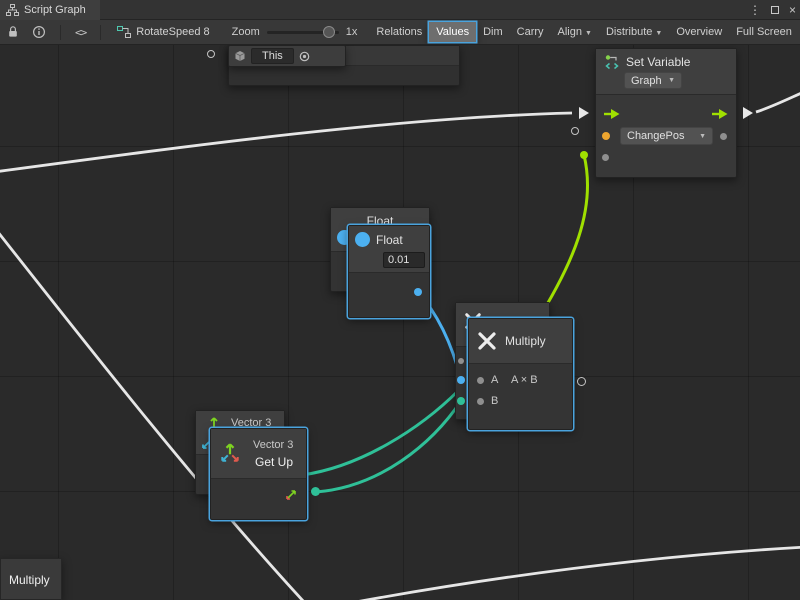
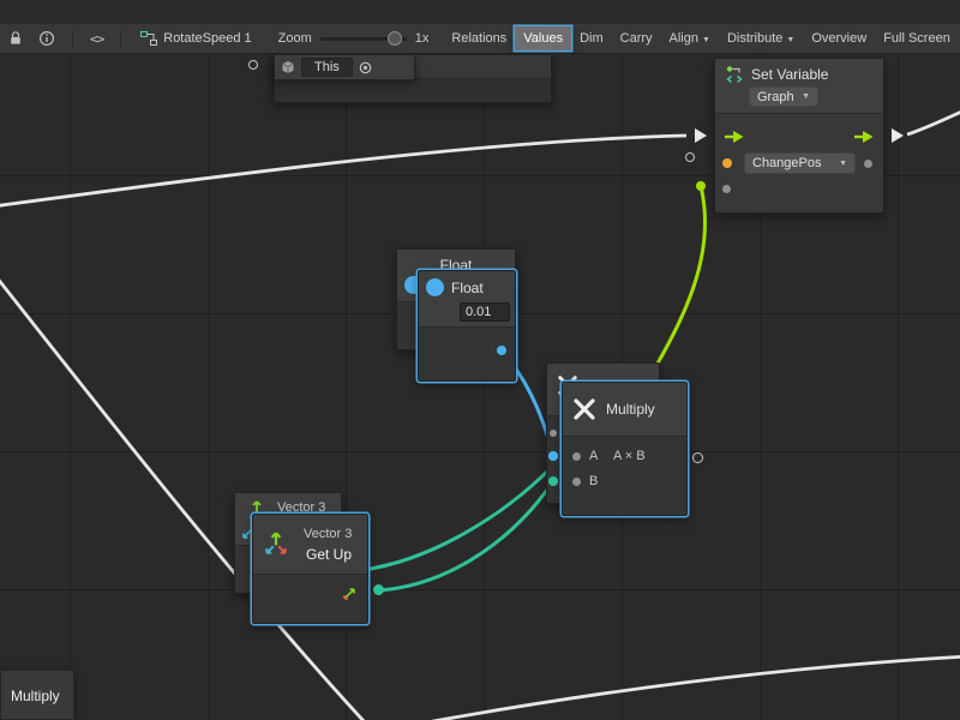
- Script Graph
- ⋮
- ×
  <>
- RotateSpeed 8
+ RotateSpeed 1
  Zoom
  1x
  Relations
  Values
  Dim
  Carry
  Align
  Distribute
  Overview
  Full Screen
  This
  Set Variable
  Graph
  ChangePos
  Float
  Float
  0.01
  Multiply
  A
  A × B
  B
  Vector 3
  Vector 3
  Get Up
  Multiply
